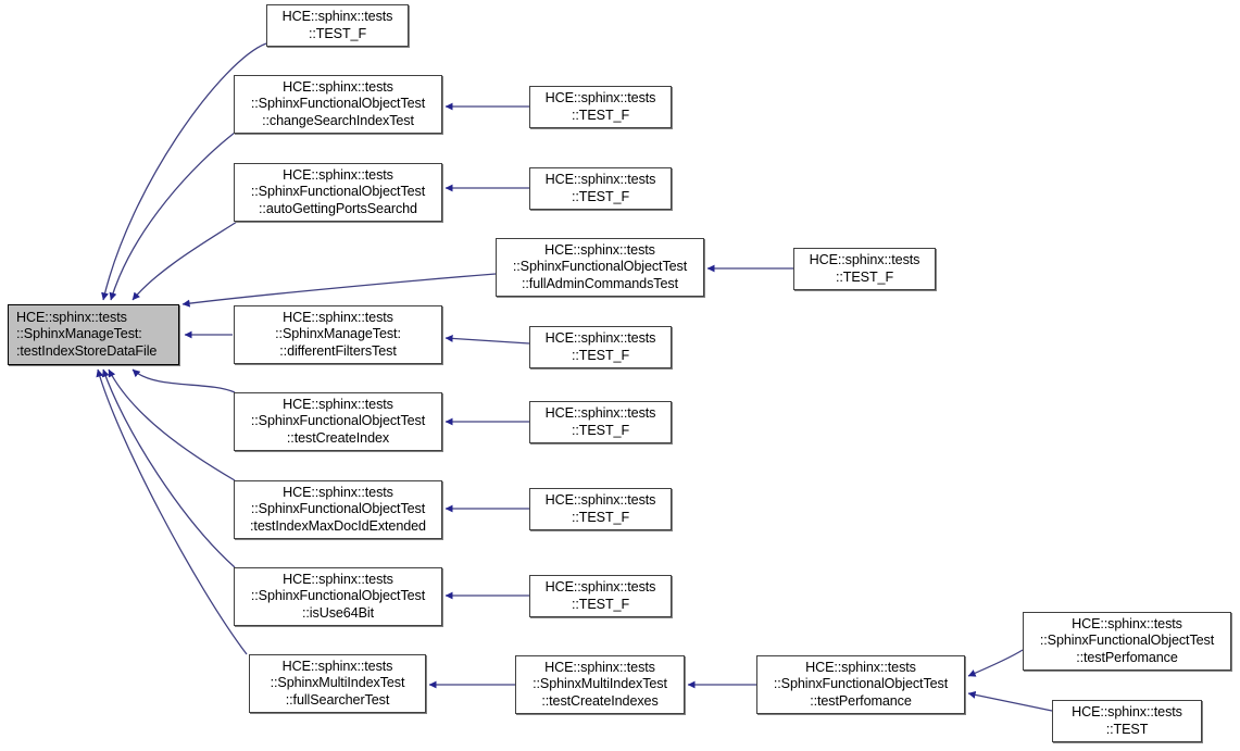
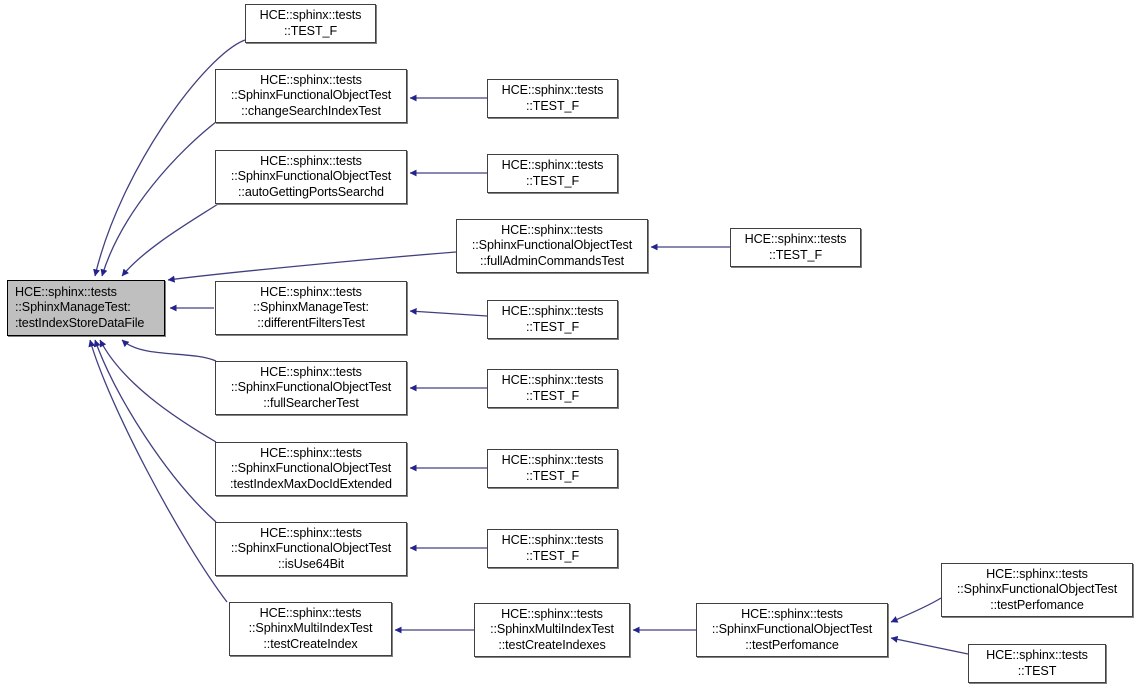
  HCE::sphinx::tests
  ::SphinxManageTest:
  :testIndexStoreDataFile
  HCE::sphinx::tests
  ::TEST_F
  HCE::sphinx::tests
  ::SphinxFunctionalObjectTest
  ::changeSearchIndexTest
  HCE::sphinx::tests
  ::SphinxFunctionalObjectTest
  ::autoGettingPortsSearchd
  HCE::sphinx::tests
  ::SphinxFunctionalObjectTest
  ::fullAdminCommandsTest
  HCE::sphinx::tests
  ::SphinxManageTest:
  ::differentFiltersTest
  HCE::sphinx::tests
  ::SphinxFunctionalObjectTest
- ::testCreateIndex
+ ::fullSearcherTest
  HCE::sphinx::tests
  ::SphinxFunctionalObjectTest
  :testIndexMaxDocIdExtended
  HCE::sphinx::tests
  ::SphinxFunctionalObjectTest
  ::isUse64Bit
  HCE::sphinx::tests
  ::SphinxMultiIndexTest
- ::fullSearcherTest
+ ::testCreateIndex
  HCE::sphinx::tests
  ::TEST_F
  HCE::sphinx::tests
  ::TEST_F
  HCE::sphinx::tests
  ::TEST_F
  HCE::sphinx::tests
  ::TEST_F
  HCE::sphinx::tests
  ::TEST_F
  HCE::sphinx::tests
  ::TEST_F
  HCE::sphinx::tests
  ::TEST_F
  HCE::sphinx::tests
  ::SphinxMultiIndexTest
  ::testCreateIndexes
  HCE::sphinx::tests
  ::SphinxFunctionalObjectTest
  ::testPerfomance
  HCE::sphinx::tests
  ::SphinxFunctionalObjectTest
  ::testPerfomance
  HCE::sphinx::tests
  ::TEST
